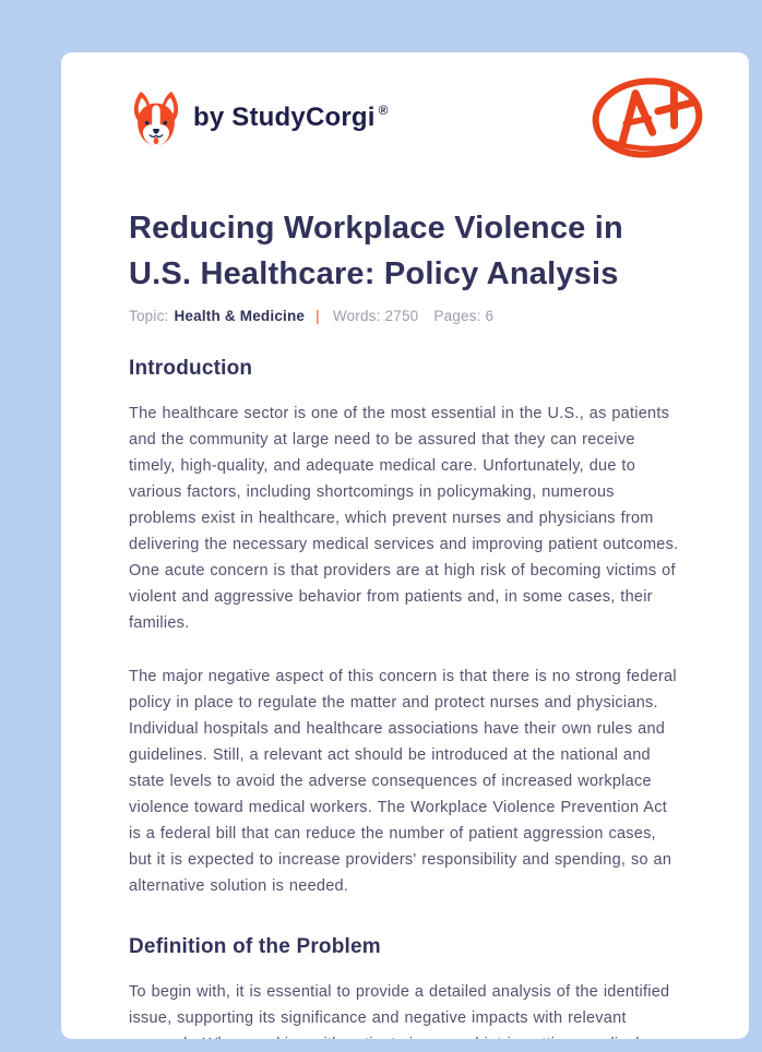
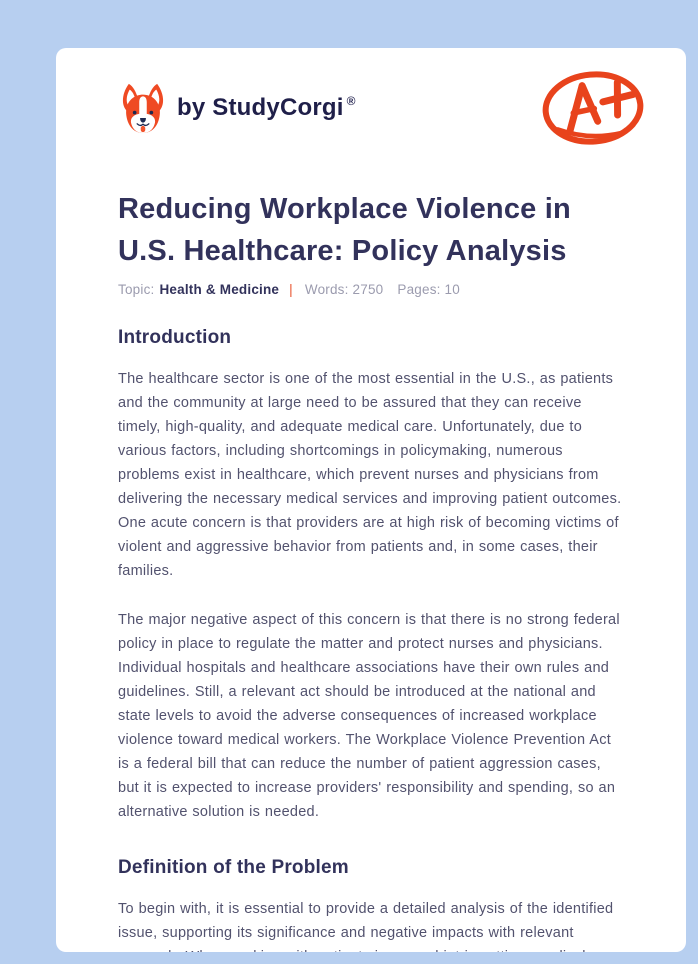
  by StudyCorgi ®
  Reducing Workplace Violence in U.S. Healthcare: Policy Analysis
  Topic:
  Health & Medicine
  |
  Words: 2750
- Pages: 6
+ Pages: 10
  Introduction
  The healthcare sector is one of the most essential in the U.S., as patients and the community at large need to be assured that they can receive timely, high-quality, and adequate medical care. Unfortunately, due to various factors, including shortcomings in policymaking, numerous problems exist in healthcare, which prevent nurses and physicians from delivering the necessary medical services and improving patient outcomes. One acute concern is that providers are at high risk of becoming victims of violent and aggressive behavior from patients and, in some cases, their families.
  The major negative aspect of this concern is that there is no strong federal policy in place to regulate the matter and protect nurses and physicians. Individual hospitals and healthcare associations have their own rules and guidelines. Still, a relevant act should be introduced at the national and state levels to avoid the adverse consequences of increased workplace violence toward medical workers. The Workplace Violence Prevention Act is a federal bill that can reduce the number of patient aggression cases, but it is expected to increase providers' responsibility and spending, so an alternative solution is needed.
  Definition of the Problem
